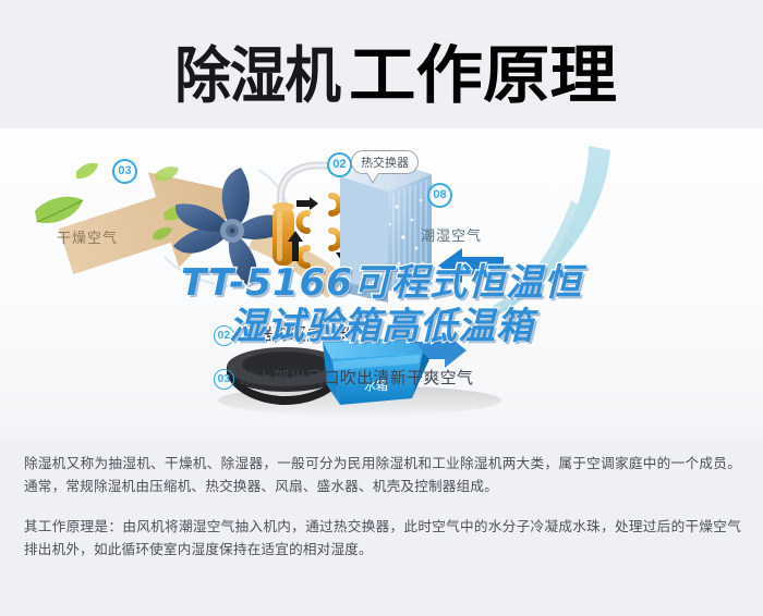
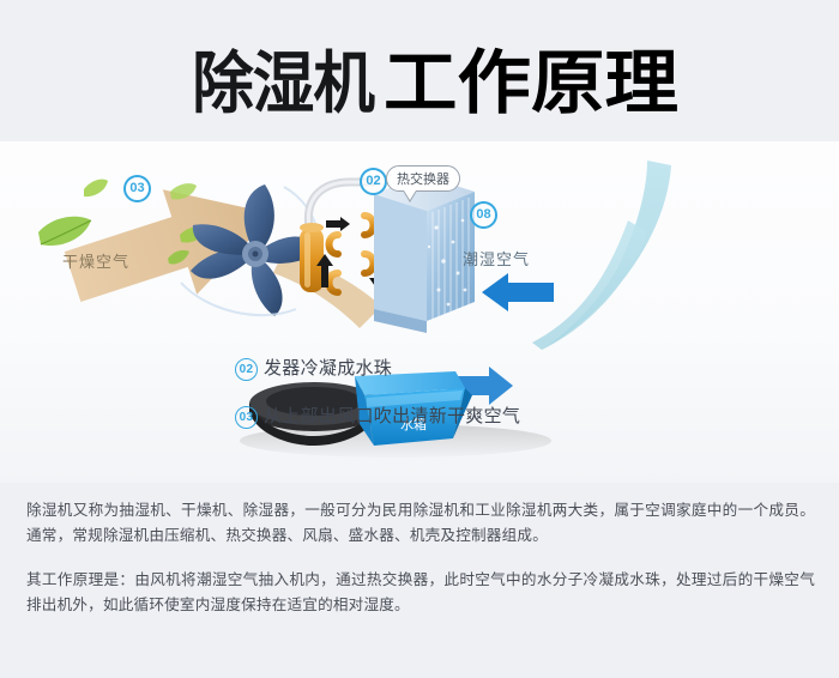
  除湿机 工作原理
  03
  02
  08
  干燥空气
  潮湿空气
  水箱
  热交换器
  02 发器冷凝成水珠
  03 从上部出风口吹出清新干爽空气
- TT-5166可程式恒温恒
- 湿试验箱高低温箱
  除湿机又称为抽湿机、干燥机、除湿器，一般可分为民用除湿机和工业除湿机两大类，属于空调家庭中的一个成员。通常，常规除湿机由压缩机、热交换器、风扇、盛水器、机壳及控制器组成。
  其工作原理是：由风机将潮湿空气抽入机内，通过热交换器，此时空气中的水分子冷凝成水珠，处理过后的干燥空气排出机外，如此循环使室内湿度保持在适宜的相对湿度。
